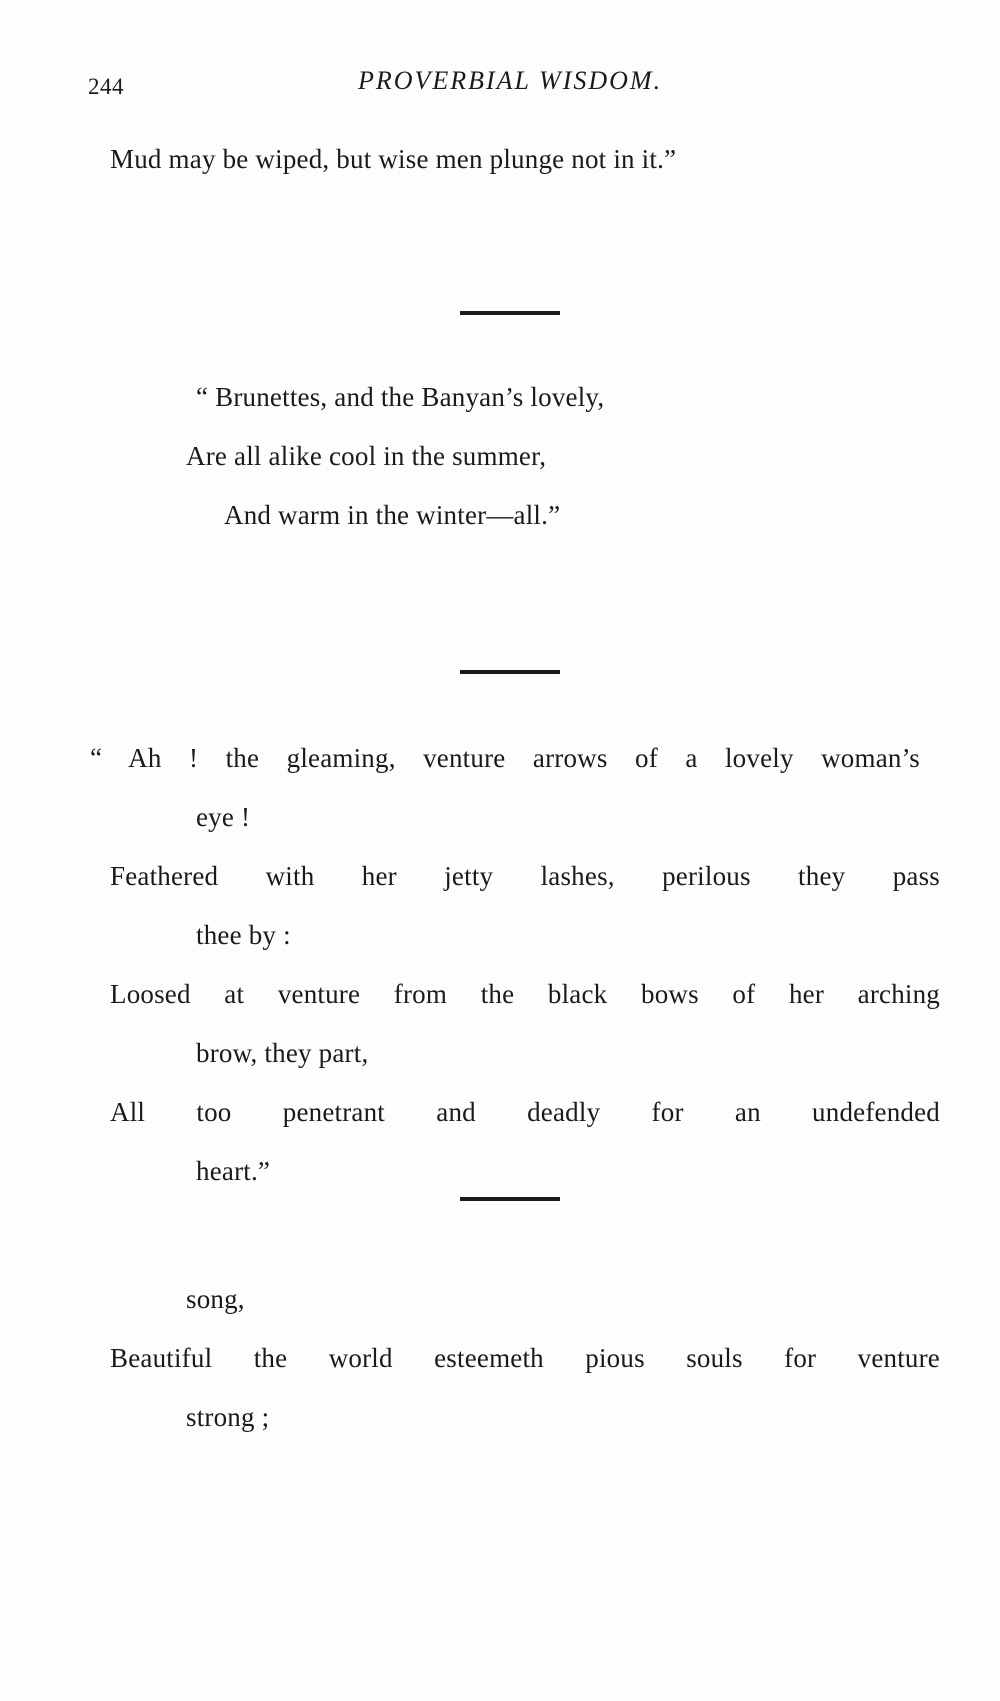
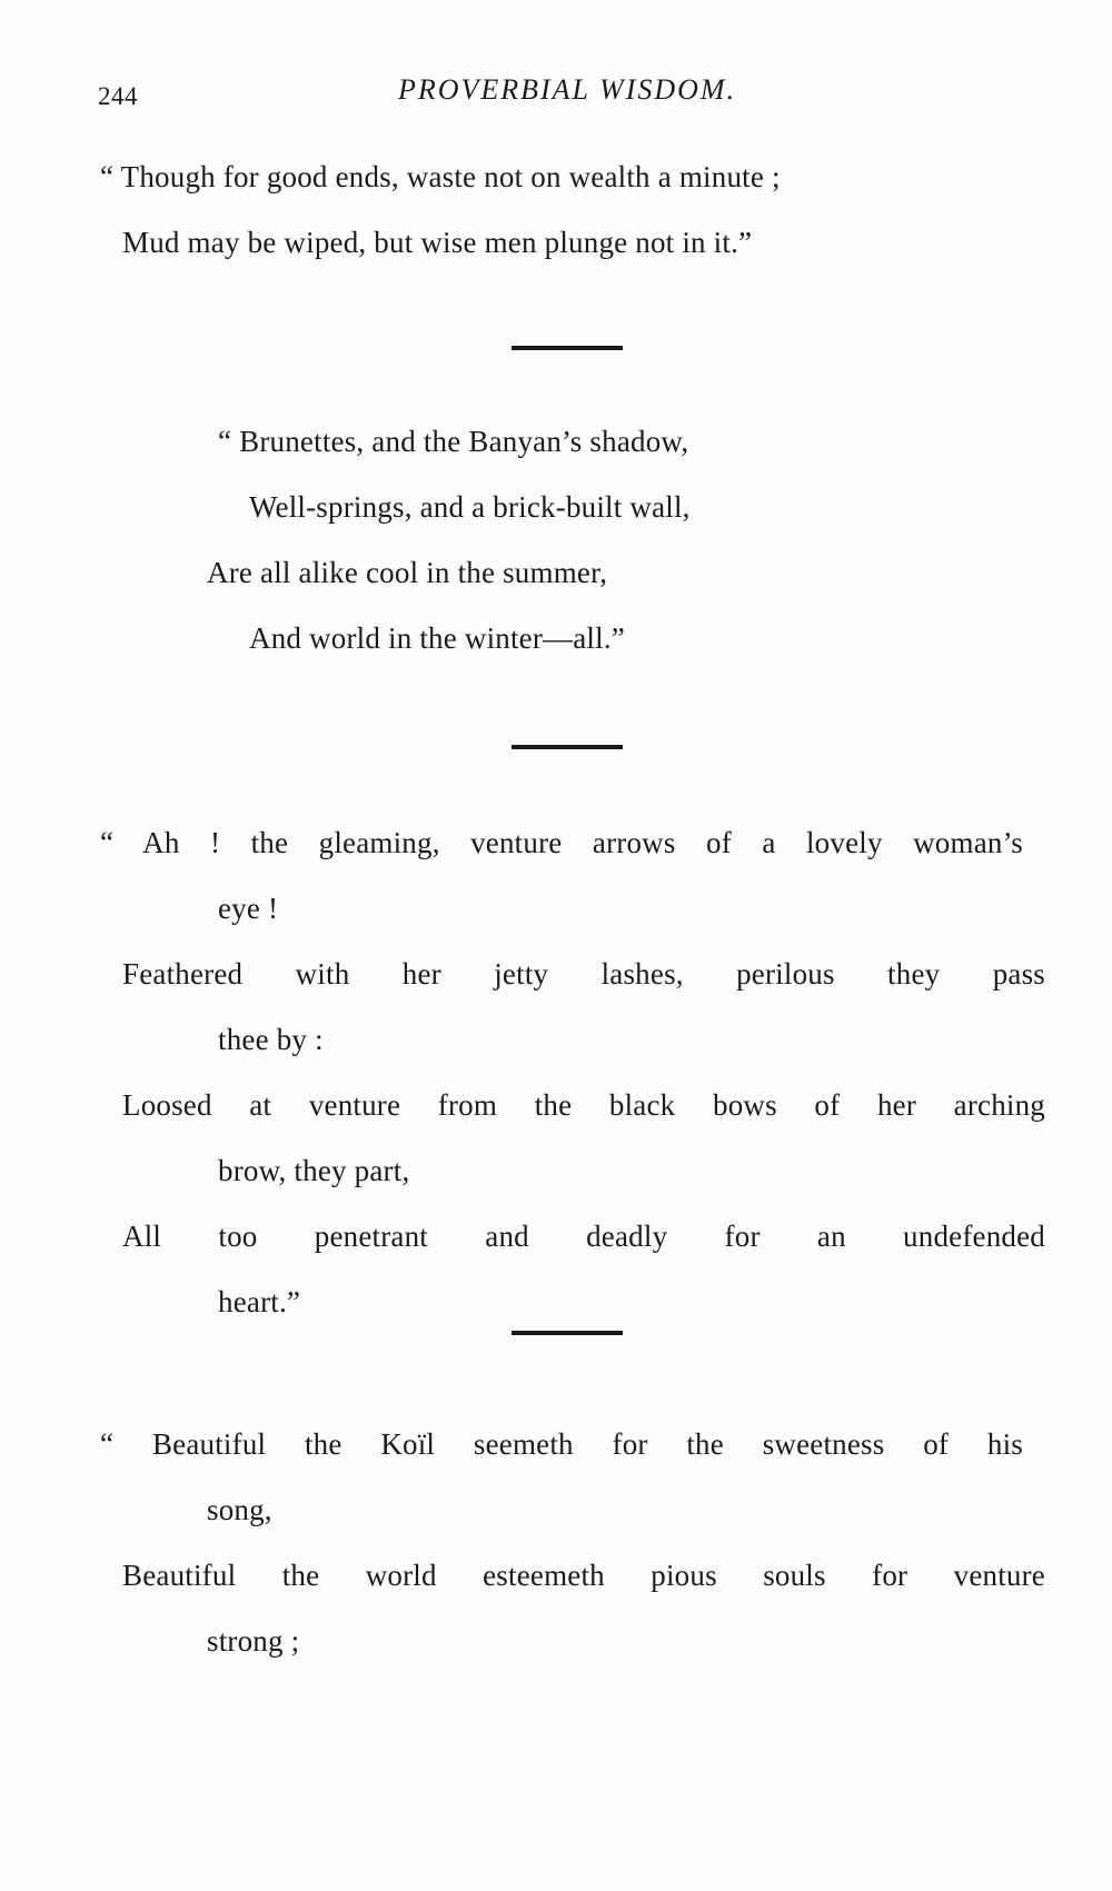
  244
  PROVERBIAL WISDOM.
+ “ Though for good ends, waste not on wealth a minute ;
  Mud may be wiped, but wise men plunge not in it.”
- “ Brunettes, and the Banyan’s lovely,
+ “ Brunettes, and the Banyan’s shadow,
+ Well-springs, and a brick-built wall,
  Are all alike cool in the summer,
- And warm in the winter—all.”
+ And world in the winter—all.”
  “ Ah ! the gleaming, venture arrows of a lovely woman’s
  eye !
  Feathered with her jetty lashes, perilous they pass
  thee by :
  Loosed at venture from the black bows of her arching
  brow, they part,
  All too penetrant and deadly for an undefended
  heart.”
+ “ Beautiful the Koïl seemeth for the sweetness of his
  song,
  Beautiful the world esteemeth pious souls for venture
  strong ;
